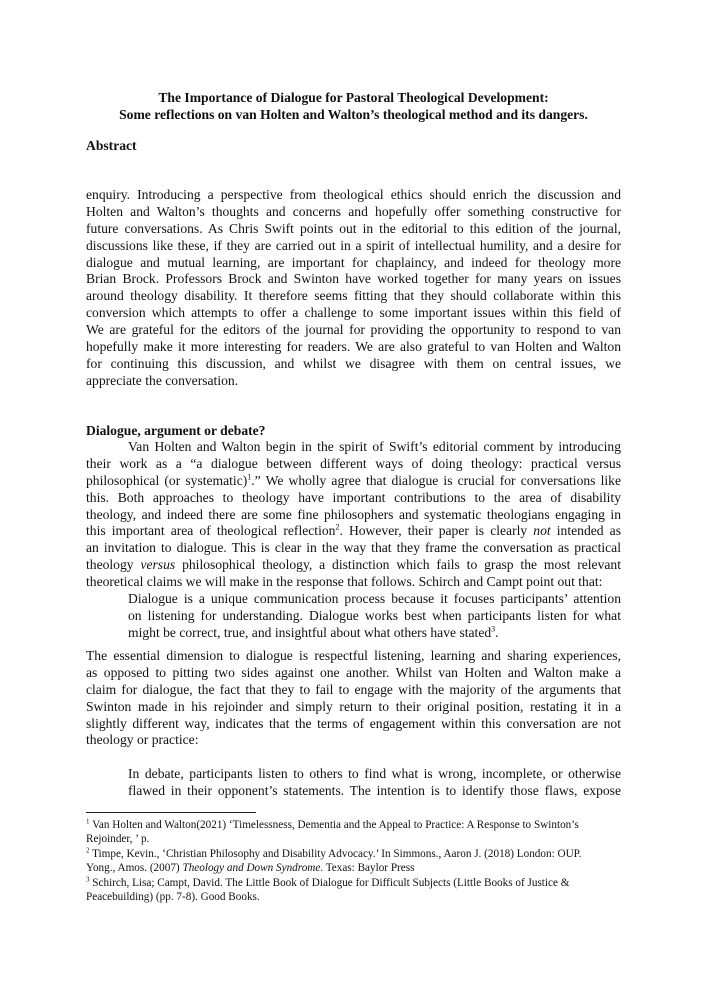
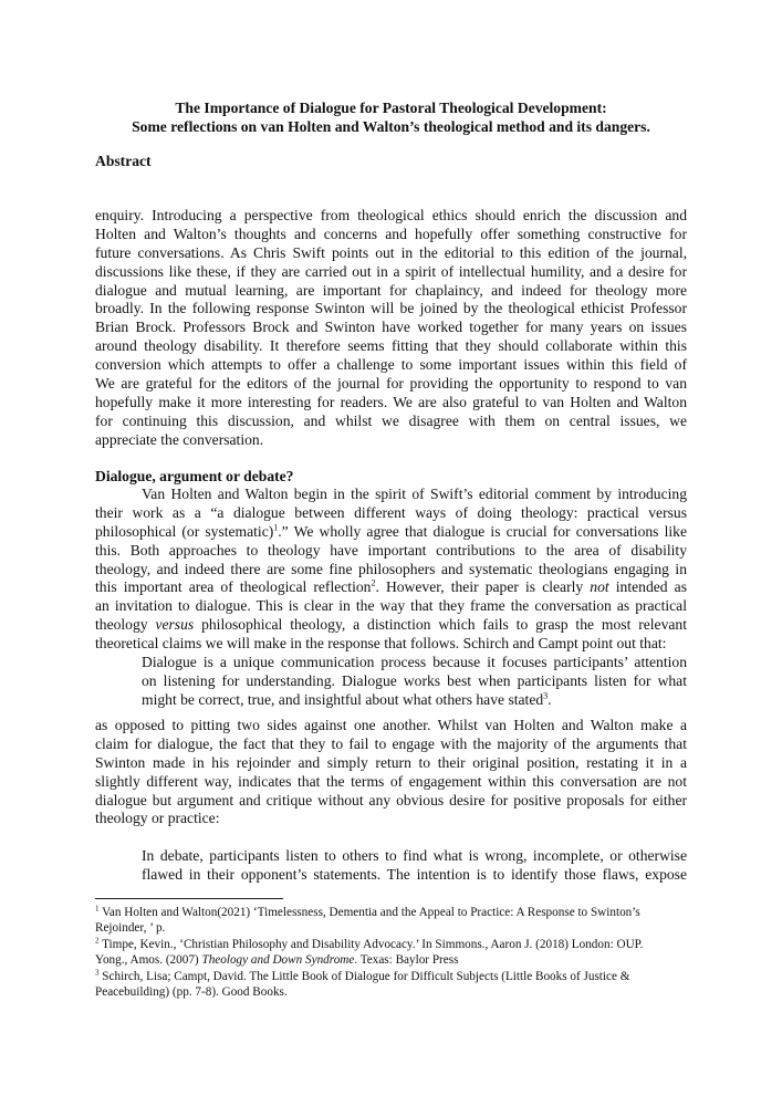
  The Importance of Dialogue for Pastoral Theological Development:
  Some reflections on van Holten and Walton’s theological method and its dangers.
  Abstract
  enquiry. Introducing a perspective from theological ethics should enrich the discussion and
  Holten and Walton’s thoughts and concerns and hopefully offer something constructive for
  future conversations. As Chris Swift points out in the editorial to this edition of the journal,
  discussions like these, if they are carried out in a spirit of intellectual humility, and a desire for
  dialogue and mutual learning, are important for chaplaincy, and indeed for theology more
+ broadly. In the following response Swinton will be joined by the theological ethicist Professor
  Brian Brock. Professors Brock and Swinton have worked together for many years on issues
  around theology disability. It therefore seems fitting that they should collaborate within this
  conversion which attempts to offer a challenge to some important issues within this field of
  We are grateful for the editors of the journal for providing the opportunity to respond to van
  hopefully make it more interesting for readers. We are also grateful to van Holten and Walton
  for continuing this discussion, and whilst we disagree with them on central issues, we
  appreciate the conversation.
  Dialogue, argument or debate?
  Van Holten and Walton begin in the spirit of Swift’s editorial comment by introducing
  their work as a “a dialogue between different ways of doing theology: practical versus
  philosophical (or systematic)1.” We wholly agree that dialogue is crucial for conversations like
  this. Both approaches to theology have important contributions to the area of disability
  theology, and indeed there are some fine philosophers and systematic theologians engaging in
  this important area of theological reflection2. However, their paper is clearly not intended as
  an invitation to dialogue. This is clear in the way that they frame the conversation as practical
  theology versus philosophical theology, a distinction which fails to grasp the most relevant
  theoretical claims we will make in the response that follows. Schirch and Campt point out that:
  Dialogue is a unique communication process because it focuses participants’ attention
  on listening for understanding. Dialogue works best when participants listen for what
  might be correct, true, and insightful about what others have stated3.
- The essential dimension to dialogue is respectful listening, learning and sharing experiences,
  as opposed to pitting two sides against one another. Whilst van Holten and Walton make a
  claim for dialogue, the fact that they to fail to engage with the majority of the arguments that
  Swinton made in his rejoinder and simply return to their original position, restating it in a
  slightly different way, indicates that the terms of engagement within this conversation are not
+ dialogue but argument and critique without any obvious desire for positive proposals for either
  theology or practice:
  In debate, participants listen to others to find what is wrong, incomplete, or otherwise
  flawed in their opponent’s statements. The intention is to identify those flaws, expose
  1 Van Holten and Walton(2021) ‘Timelessness, Dementia and the Appeal to Practice: A Response to Swinton’s
  Rejoinder, ’ p.
  2 Timpe, Kevin., ‘Christian Philosophy and Disability Advocacy.’ In Simmons., Aaron J. (2018) London: OUP.
  Yong., Amos. (2007) Theology and Down Syndrome. Texas: Baylor Press
  3 Schirch, Lisa; Campt, David. The Little Book of Dialogue for Difficult Subjects (Little Books of Justice &
  Peacebuilding) (pp. 7-8). Good Books.
